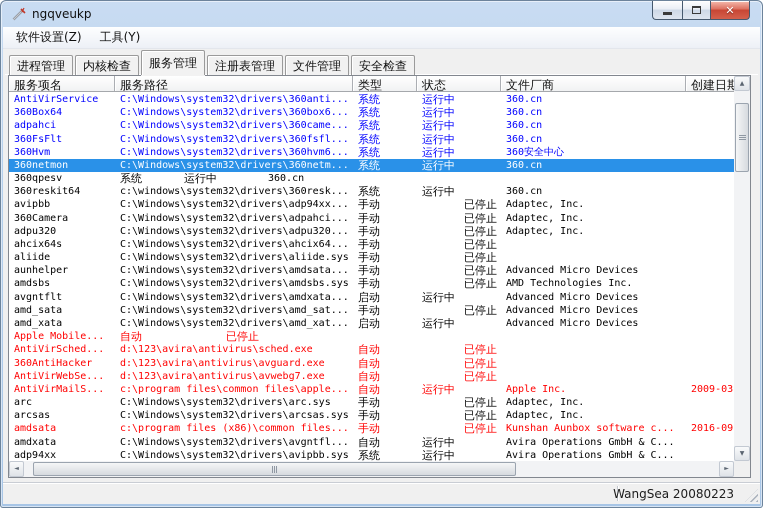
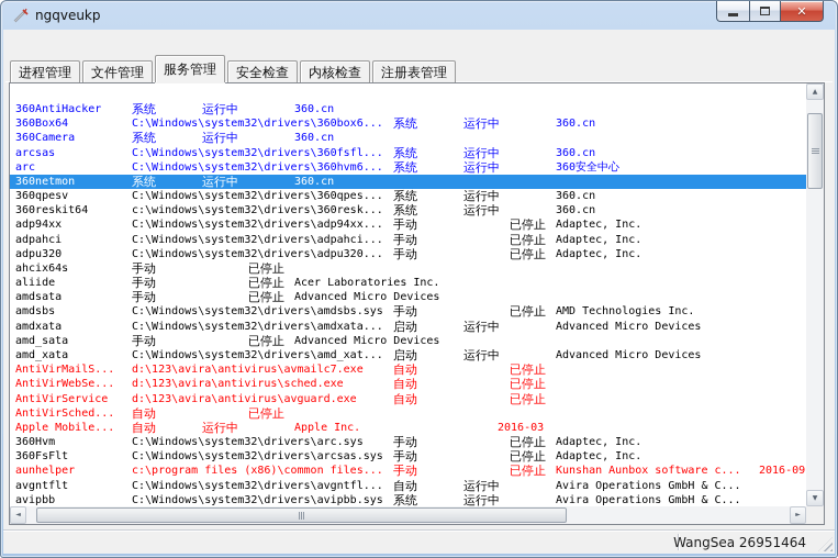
  ngqveukp
  ✕
- 软件设置(Z)
- 工具(Y)
  进程管理
- 内核检查
+ 文件管理
  服务管理
- 注册表管理
+ 安全检查
- 文件管理
+ 内核检查
- 安全检查
+ 注册表管理
- 服务项名
- 服务路径
- 类型
- 状态
- 文件厂商
- 创建日期
- AntiVirService
+ 360AntiHacker
- C:\Windows\system32\drivers\360anti...
  系统
  运行中
  360.cn
  360Box64
  C:\Windows\system32\drivers\360box6...
  系统
  运行中
  360.cn
- adpahci
+ 360Camera
- C:\Windows\system32\drivers\360came...
  系统
  运行中
  360.cn
- 360FsFlt
+ arcsas
  C:\Windows\system32\drivers\360fsfl...
  系统
  运行中
  360.cn
- 360Hvm
+ arc
  C:\Windows\system32\drivers\360hvm6...
  系统
  运行中
  360安全中心
  360netmon
- C:\Windows\system32\drivers\360netm...
  系统
  运行中
  360.cn
  360qpesv
+ C:\Windows\system32\drivers\360qpes...
  系统
  运行中
  360.cn
  360reskit64
  c:\windows\system32\drivers\360resk...
  系统
  运行中
  360.cn
- avipbb
+ adp94xx
  C:\Windows\system32\drivers\adp94xx...
  手动
  已停止
  Adaptec, Inc.
- 360Camera
+ adpahci
  C:\Windows\system32\drivers\adpahci...
  手动
  已停止
  Adaptec, Inc.
  adpu320
  C:\Windows\system32\drivers\adpu320...
  手动
  已停止
  Adaptec, Inc.
  ahcix64s
- C:\Windows\system32\drivers\ahcix64...
  手动
  已停止
  aliide
- C:\Windows\system32\drivers\aliide.sys
  手动
  已停止
+ Acer Laboratories Inc.
- aunhelper
+ amdsata
- C:\Windows\system32\drivers\amdsata...
  手动
  已停止
  Advanced Micro Devices
  amdsbs
  C:\Windows\system32\drivers\amdsbs.sys
  手动
  已停止
  AMD Technologies Inc.
- avgntflt
+ amdxata
  C:\Windows\system32\drivers\amdxata...
  启动
  运行中
  Advanced Micro Devices
  amd_sata
- C:\Windows\system32\drivers\amd_sat...
  手动
  已停止
  Advanced Micro Devices
  amd_xata
  C:\Windows\system32\drivers\amd_xat...
  启动
  运行中
  Advanced Micro Devices
- Apple Mobile...
+ AntiVirMailS...
+ d:\123\avira\antivirus\avmailc7.exe
  自动
  已停止
- AntiVirSched...
+ AntiVirWebSe...
  d:\123\avira\antivirus\sched.exe
  自动
  已停止
- 360AntiHacker
+ AntiVirService
  d:\123\avira\antivirus\avguard.exe
  自动
  已停止
- AntiVirWebSe...
+ AntiVirSched...
- d:\123\avira\antivirus\avwebg7.exe
  自动
  已停止
- AntiVirMailS...
+ Apple Mobile...
- c:\program files\common files\apple...
  自动
  运行中
  Apple Inc.
- 2009-03
+ 2016-03
- arc
+ 360Hvm
  C:\Windows\system32\drivers\arc.sys
  手动
  已停止
  Adaptec, Inc.
- arcsas
+ 360FsFlt
  C:\Windows\system32\drivers\arcsas.sys
  手动
  已停止
  Adaptec, Inc.
- amdsata
+ aunhelper
  c:\program files (x86)\common files...
  手动
  已停止
  Kunshan Aunbox software c...
  2016-09
- amdxata
+ avgntflt
  C:\Windows\system32\drivers\avgntfl...
  自动
  运行中
  Avira Operations GmbH & C...
- adp94xx
+ avipbb
  C:\Windows\system32\drivers\avipbb.sys
  系统
  运行中
  Avira Operations GmbH & C...
- WangSea 20080223
+ WangSea 26951464
